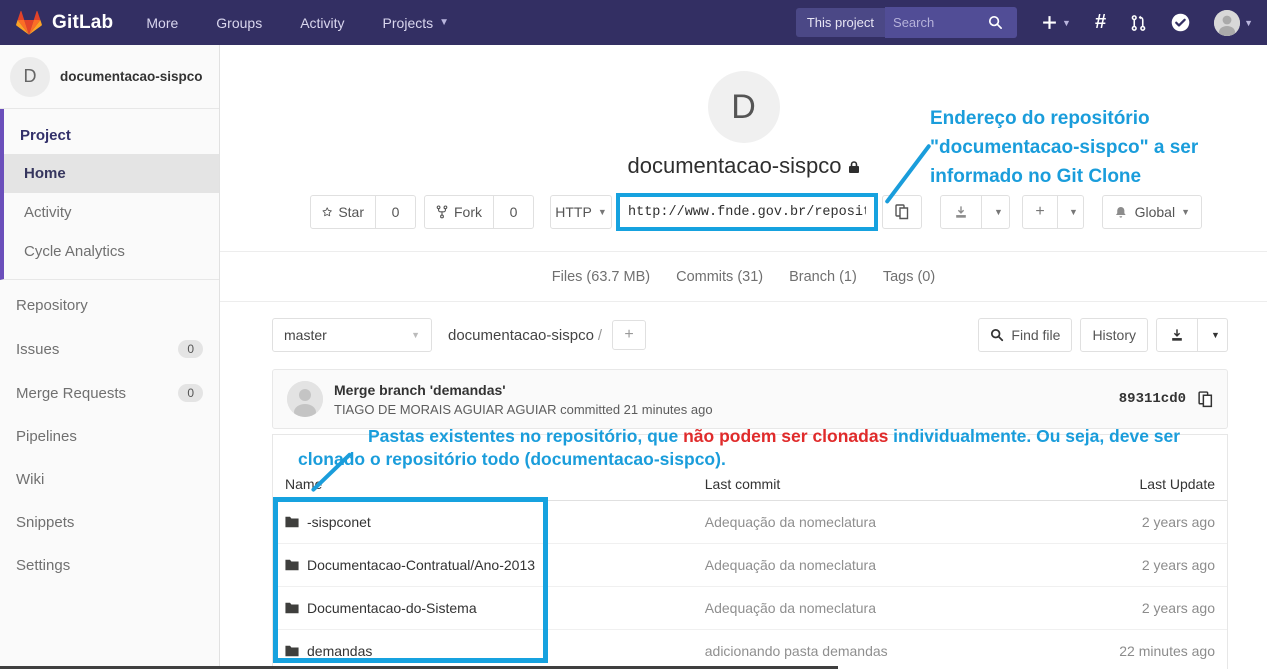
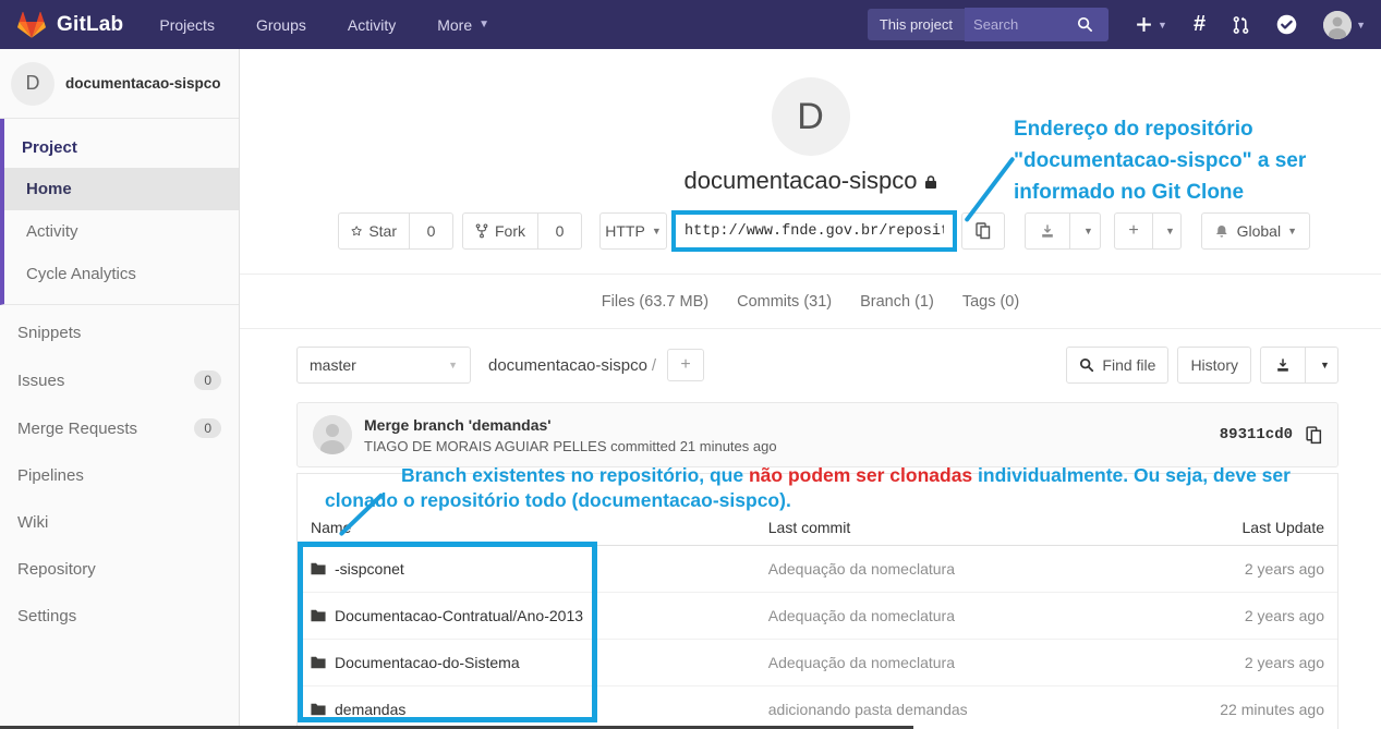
  GitLab
- More
+ Projects
  Groups
  Activity
- Projects
+ More
  ▼
  This project
  Search
  ▼
  #
  ▼
  D
  documentacao-sispco
  Project
  Home
  Activity
  Cycle Analytics
- Repository
+ Snippets
  Issues
  0
  Merge Requests
  0
  Pipelines
  Wiki
- Snippets
+ Repository
  Settings
  D
  documentacao-sispco
  Star
  0
  Fork
  0
  HTTP
  ▼
  http://www.fnde.gov.br/reposi
  ▼
  +
  ▼
  Global
  ▼
  Files (63.7 MB)
  Commits (31)
  Branch (1)
  Tags (0)
  master
  ▼
  documentacao-sispco /
  +
  Find file
  History
  ▼
  Merge branch 'demandas'
- TIAGO DE MORAIS AGUIAR AGUIAR committed 21 minutes ago
+ TIAGO DE MORAIS AGUIAR PELLES committed 21 minutes ago
  89311cd0
  Nam	Last commit	Last Update
  -sispconet	Adequação da nomeclatura	2 years ago
  Documentacao-Contratual/Ano-2013	Adequação da nomeclatura	2 years ago
  Documentacao-do-Sistema	Adequação da nomeclatura	2 years ago
  demandas	adicionando pasta demandas	22 minutes ago
  Endereço do repositório
  "documentacao-sispco" a ser
  informado no Git Clone
- Pastas existentes no repositório, que não podem ser clonadas individualmente. Ou seja, deve ser
+ Branch existentes no repositório, que não podem ser clonadas individualmente. Ou seja, deve ser
  clonado o repositório todo (documentacao-sispco).
